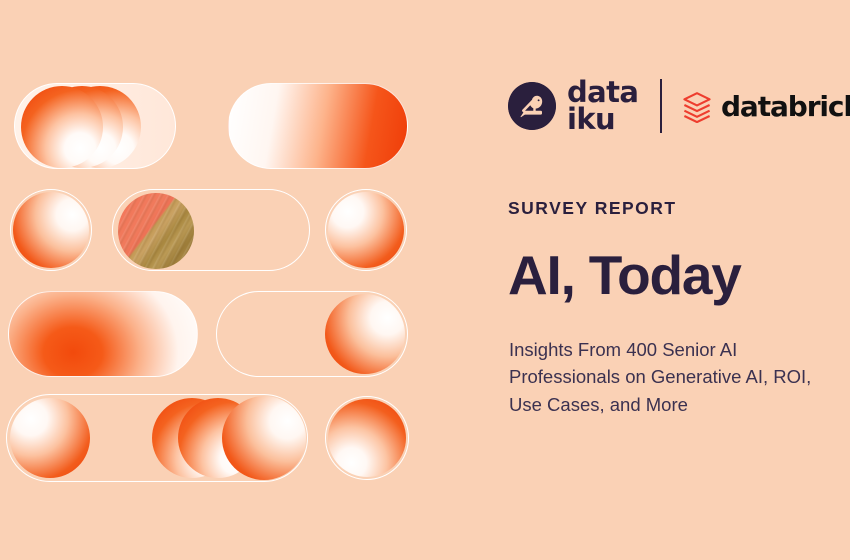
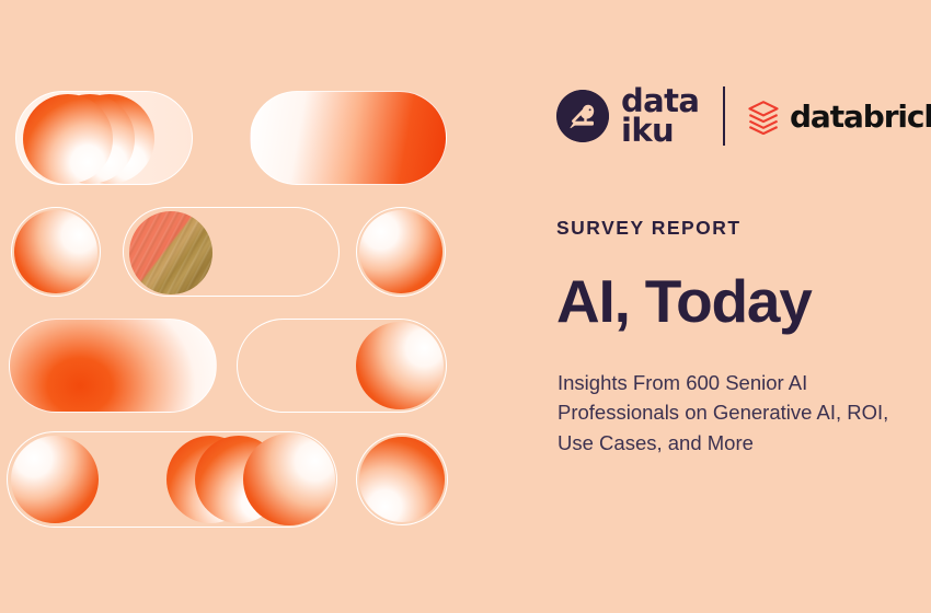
  data
  iku
  databric
  SURVEY REPORT
  AI, Today
- Insights From 400 Senior AI Professionals on Generative AI, ROI, Use Cases, and More
+ Insights From 600 Senior AI Professionals on Generative AI, ROI, Use Cases, and More
